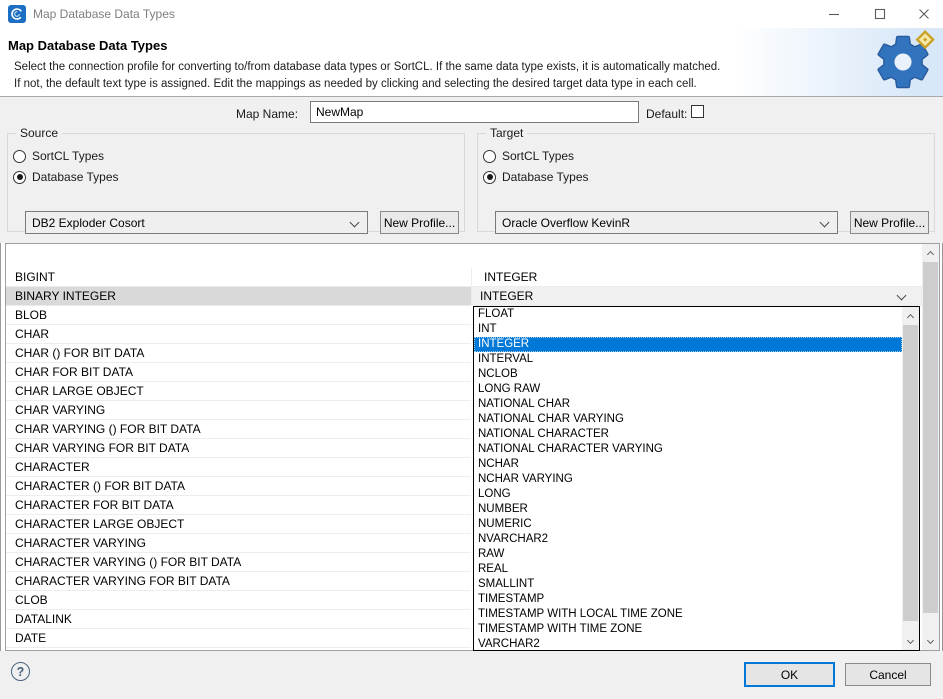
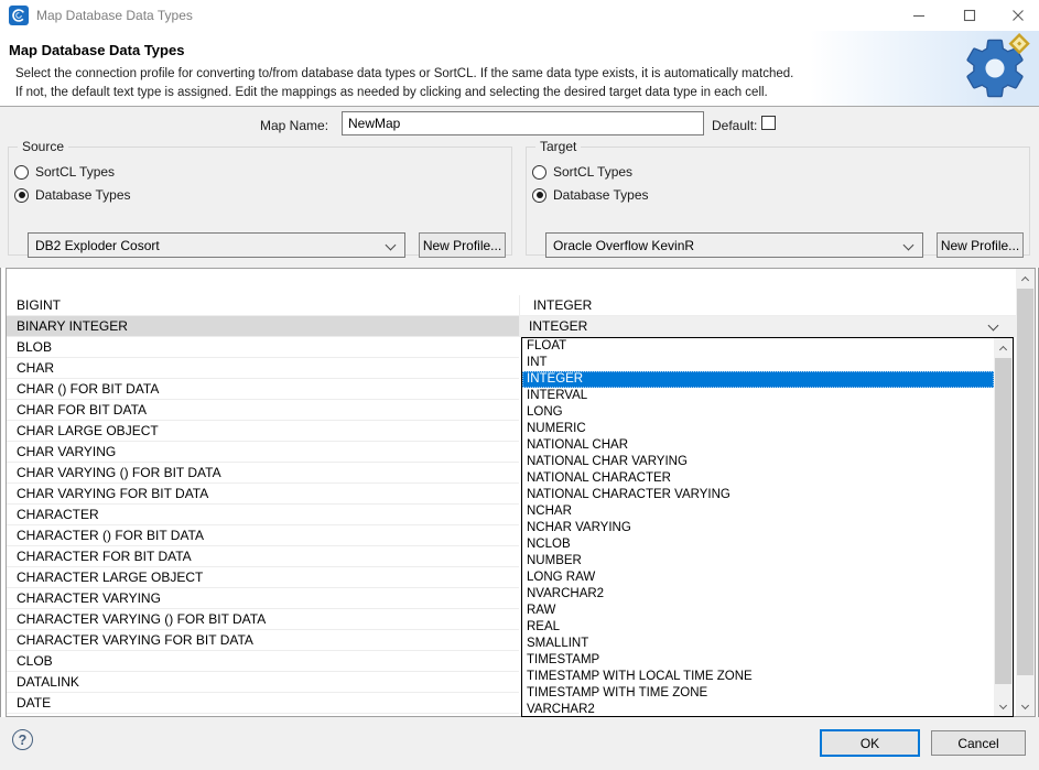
  Map Database Data Types
  Map Database Data Types
  Select the connection profile for converting to/from database data types or SortCL. If the same data type exists, it is automatically matched.
  If not, the default text type is assigned. Edit the mappings as needed by clicking and selecting the desired target data type in each cell.
  Map Name:
  NewMap
  Default:
  Source
  SortCL Types
  Database Types
  DB2 Exploder Cosort
  New Profile...
  Target
  SortCL Types
  Database Types
  Oracle Overflow KevinR
  New Profile...
  BIGINT
  BINARY INTEGER
  BLOB
  CHAR
  CHAR () FOR BIT DATA
  CHAR FOR BIT DATA
  CHAR LARGE OBJECT
  CHAR VARYING
  CHAR VARYING () FOR BIT DATA
  CHAR VARYING FOR BIT DATA
  CHARACTER
  CHARACTER () FOR BIT DATA
  CHARACTER FOR BIT DATA
  CHARACTER LARGE OBJECT
  CHARACTER VARYING
  CHARACTER VARYING () FOR BIT DATA
  CHARACTER VARYING FOR BIT DATA
  CLOB
  DATALINK
  DATE
  INTEGER
  INTEGER
  FLOAT
  INT
  INTEGER
  INTERVAL
- NCLOB
+ LONG
- LONG RAW
+ NUMERIC
  NATIONAL CHAR
  NATIONAL CHAR VARYING
  NATIONAL CHARACTER
  NATIONAL CHARACTER VARYING
  NCHAR
  NCHAR VARYING
- LONG
+ NCLOB
  NUMBER
- NUMERIC
+ LONG RAW
  NVARCHAR2
  RAW
  REAL
  SMALLINT
  TIMESTAMP
  TIMESTAMP WITH LOCAL TIME ZONE
  TIMESTAMP WITH TIME ZONE
  VARCHAR2
  ?
  OK
  Cancel
